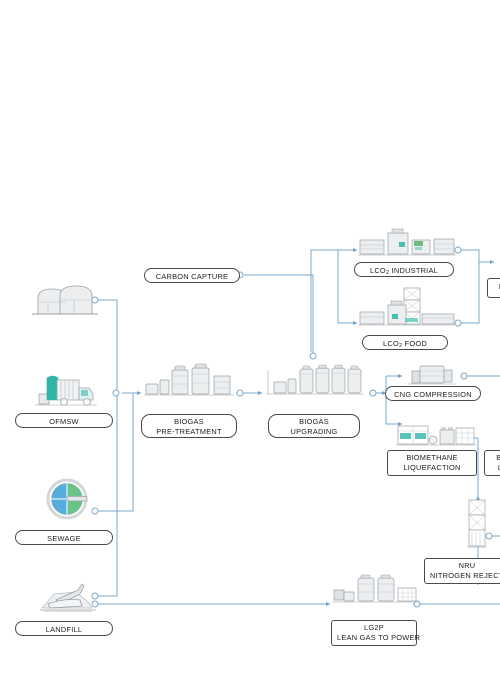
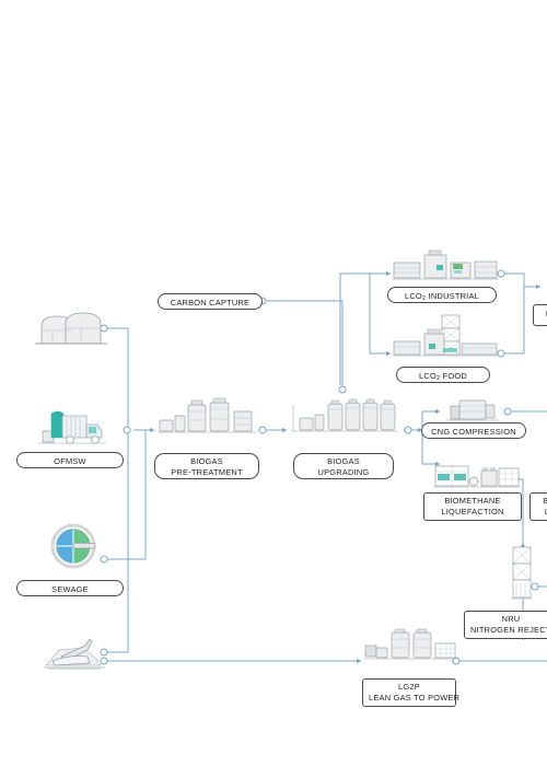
  OFMSW
  SEWAGE
- LANDFILL
  CARBON CAPTURE
  BIOGAS
  PRE-TREATMENT
  BIOGAS
  UPGRADING
  LCO INDUSTRIAL
  LCO FOOD
  CNG COMPRESSION
  BIOMETHANE
  LIQUEFACTION
  NRU
  NITROGEN REJEC
  LG2P
  LEAN GAS TO POWER
